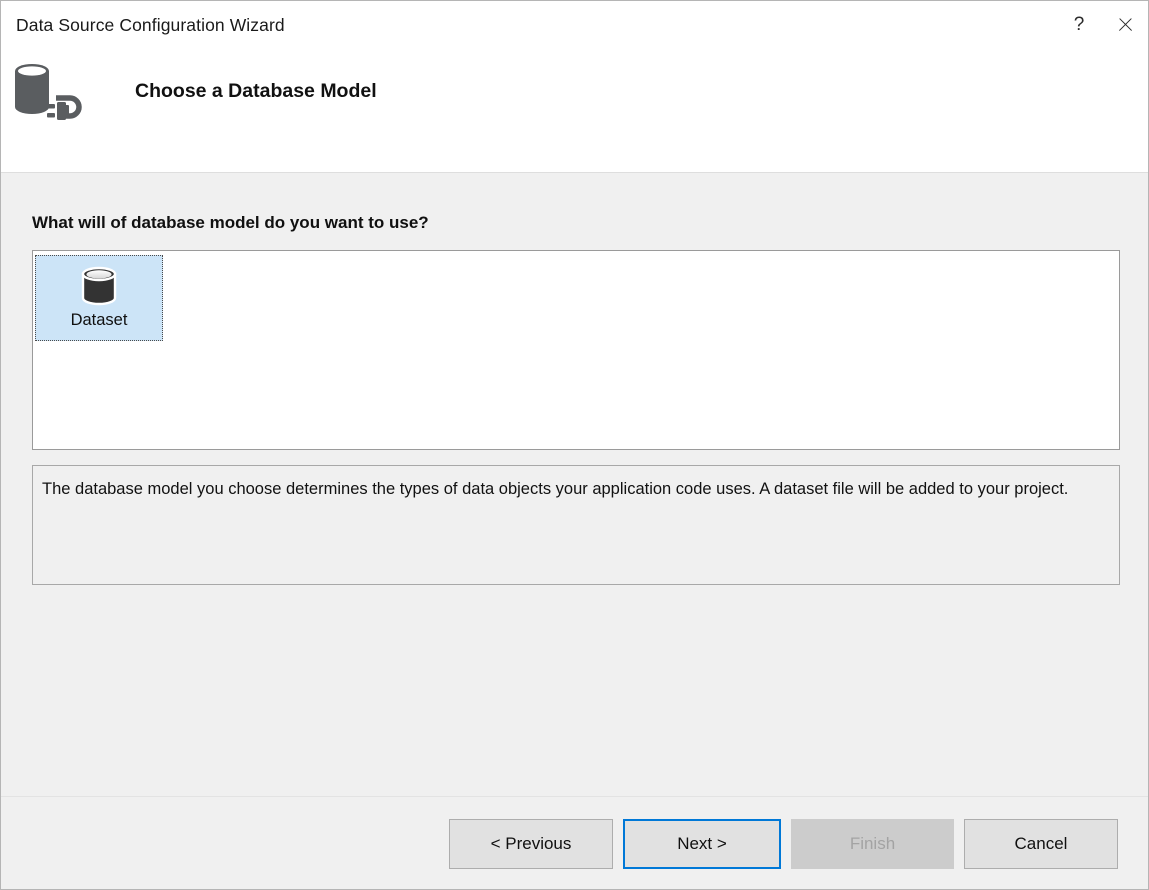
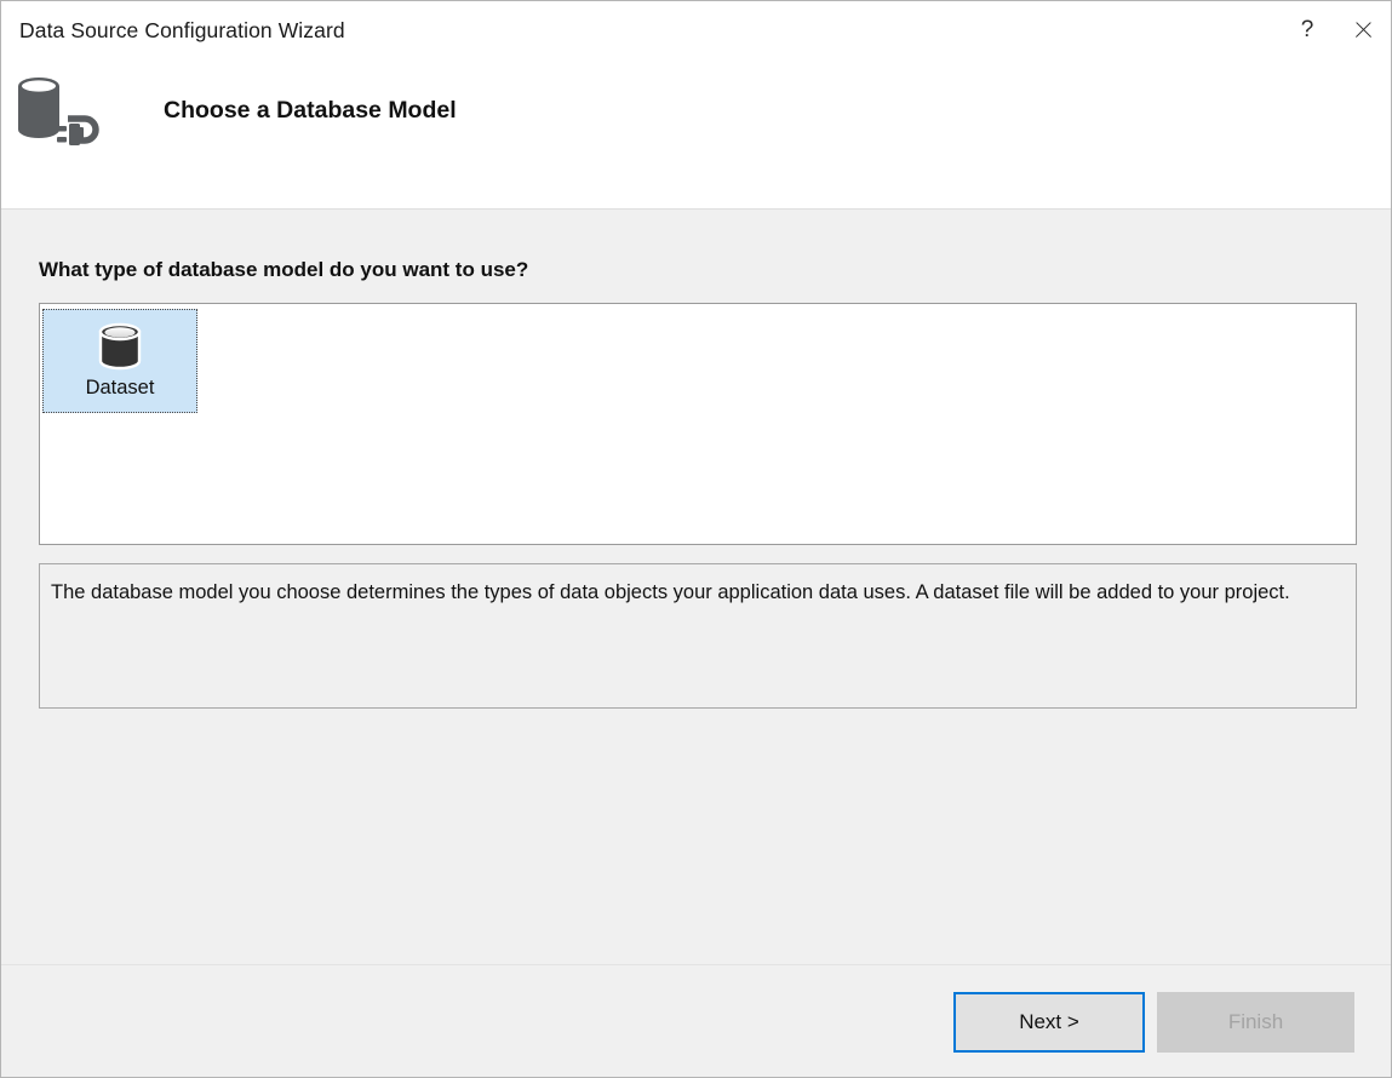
  Data Source Configuration Wizard
  ?
  Choose a Database Model
- What will of database model do you want to use?
+ What type of database model do you want to use?
  Dataset
- The database model you choose determines the types of data objects your application code uses. A dataset file will be added to your project.
+ The database model you choose determines the types of data objects your application data uses. A dataset file will be added to your project.
- < Previous
  Next >
  Finish
- Cancel
